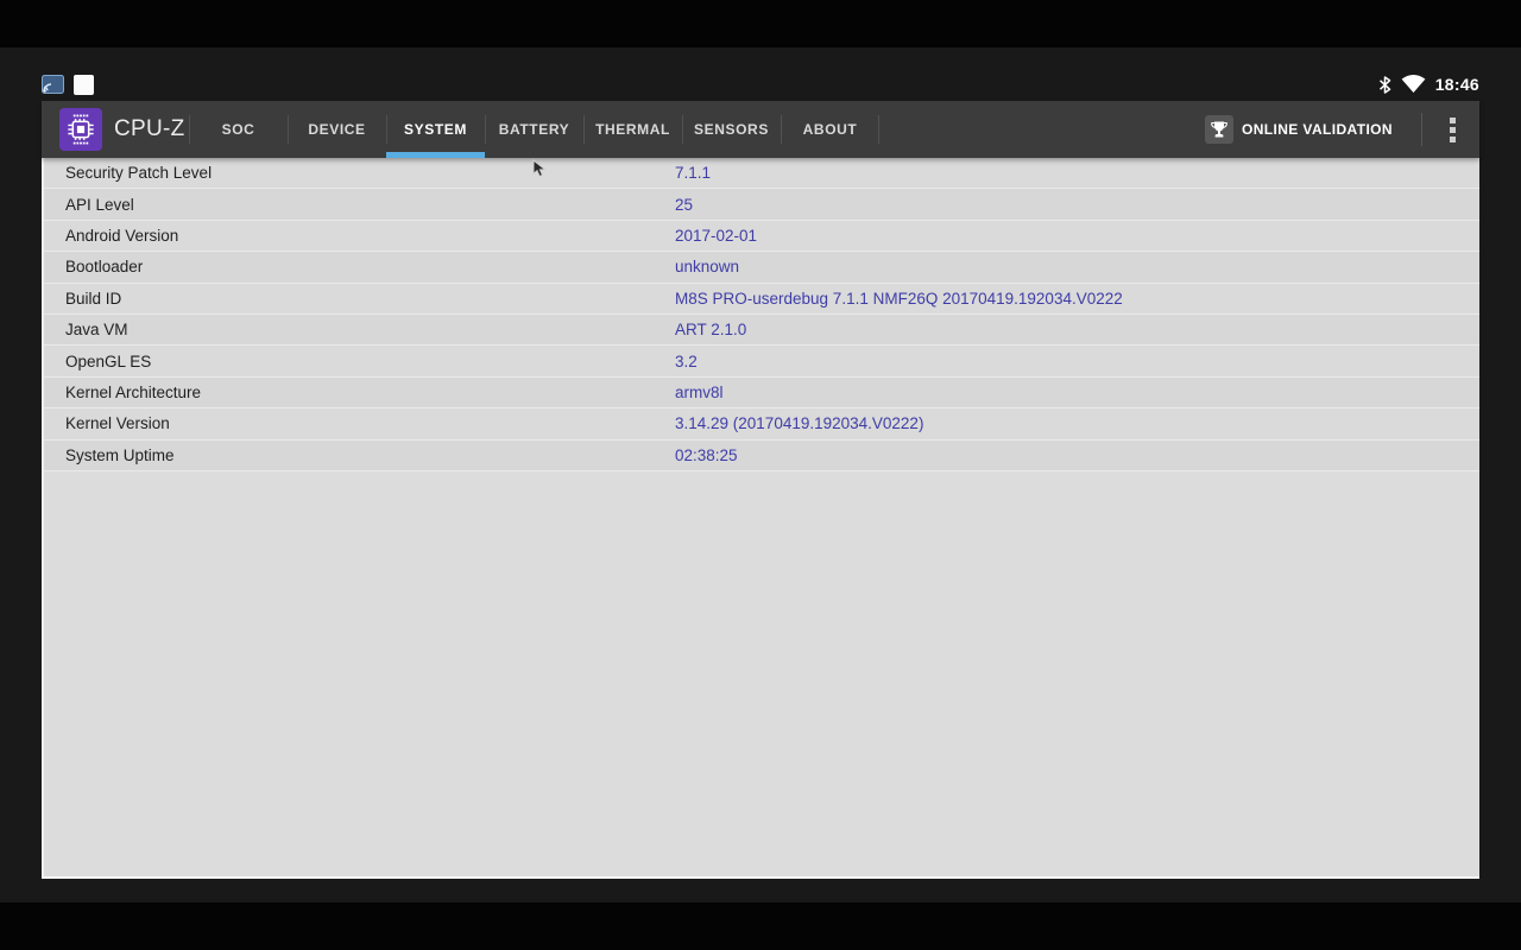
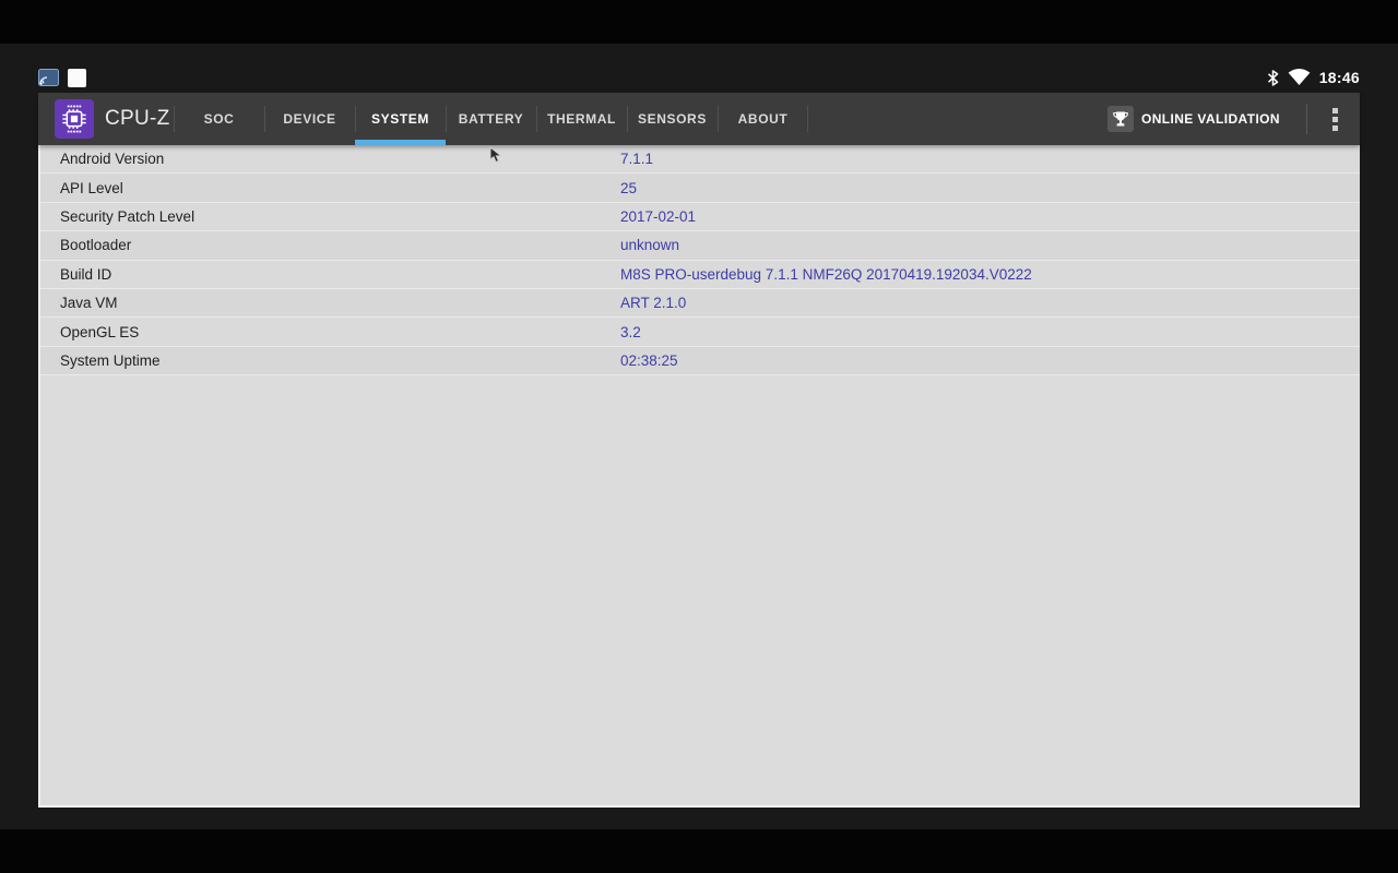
  18:46
  CPU-Z
  SOC
  DEVICE
  SYSTEM
  BATTERY
  THERMAL
  SENSORS
  ABOUT
  ONLINE VALIDATION
- Security Patch Level
+ Android Version
  7.1.1
  API Level
  25
- Android Version
+ Security Patch Level
  2017-02-01
  Bootloader
  unknown
  Build ID
  M8S PRO-userdebug 7.1.1 NMF26Q 20170419.192034.V0222
  Java VM
  ART 2.1.0
  OpenGL ES
  3.2
- Kernel Architecture
- armv8l
- Kernel Version
- 3.14.29 (20170419.192034.V0222)
  System Uptime
  02:38:25
